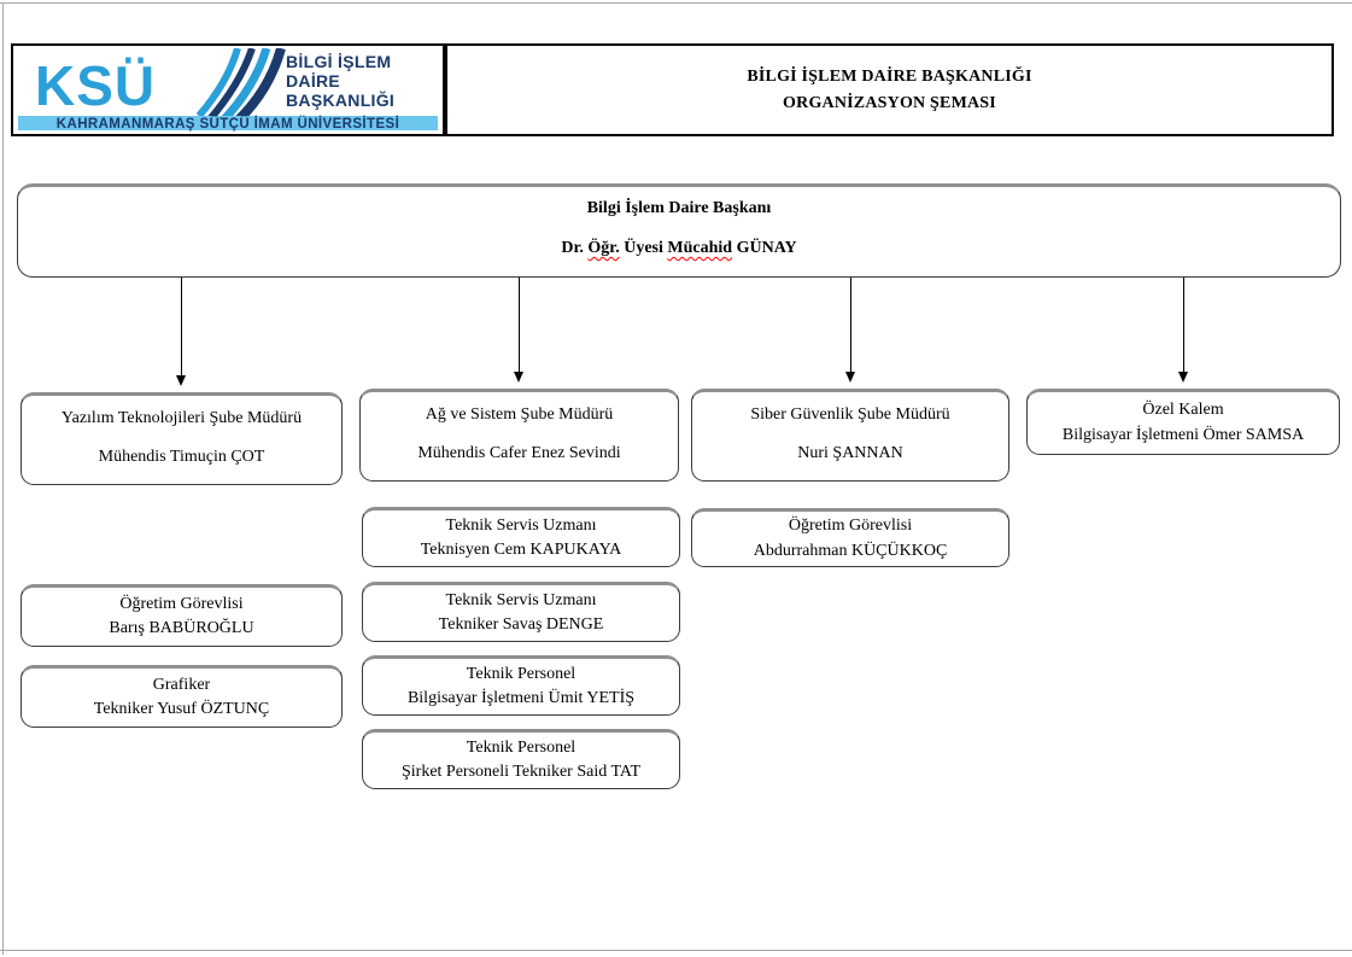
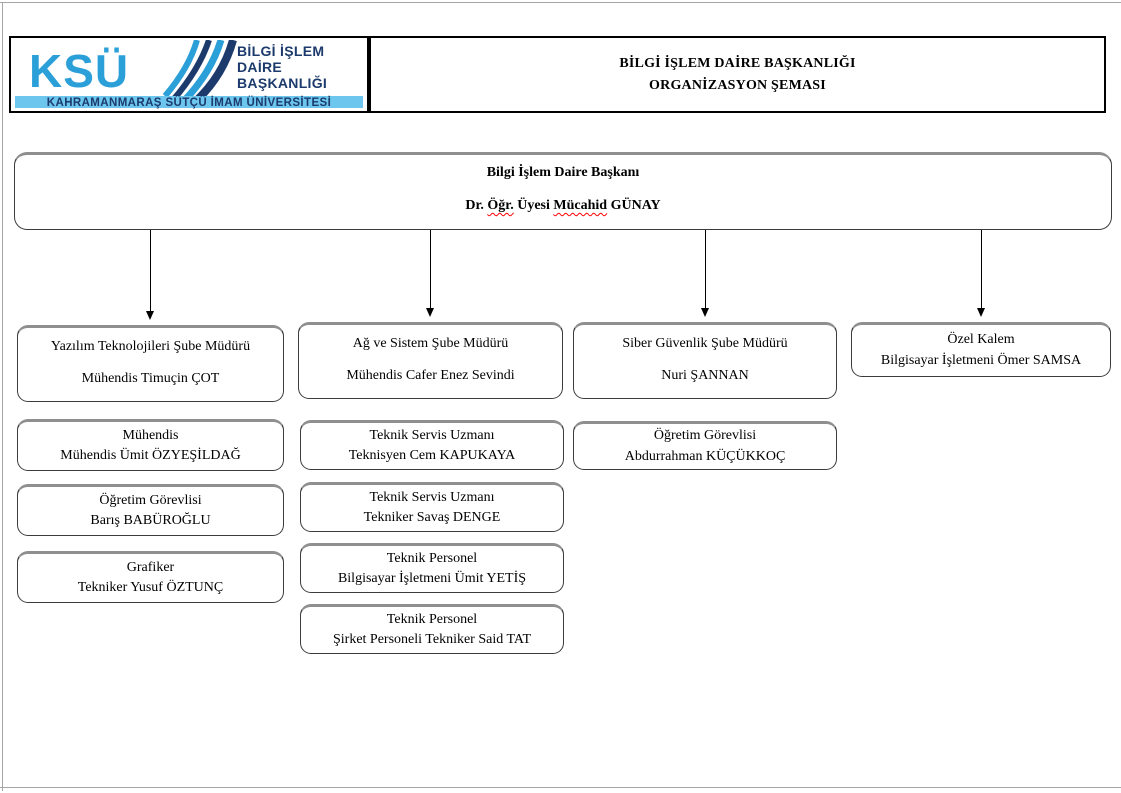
  KSÜ
  BİLGİ İŞLEM
  DAİRE
  BAŞKANLIĞI
  KAHRAMANMARAŞ SÜTÇÜ İMAM ÜNİVERSİTESİ
  BİLGİ İŞLEM DAİRE BAŞKANLIĞI
  ORGANİZASYON ŞEMASI
  Bilgi İşlem Daire Başkanı
  Dr. Öğr. Üyesi Mücahid GÜNAY
  Yazılım Teknolojileri Şube Müdürü
  Mühendis Timuçin ÇOT
  Ağ ve Sistem Şube Müdürü
  Mühendis Cafer Enez Sevindi
  Siber Güvenlik Şube Müdürü
  Nuri ŞANNAN
  Özel Kalem
  Bilgisayar İşletmeni Ömer SAMSA
+ Mühendis
+ Mühendis Ümit ÖZYEŞİLDAĞ
  Öğretim Görevlisi
  Barış BABÜROĞLU
  Grafiker
  Tekniker Yusuf ÖZTUNÇ
  Teknik Servis Uzmanı
  Teknisyen Cem KAPUKAYA
  Teknik Servis Uzmanı
  Tekniker Savaş DENGE
  Teknik Personel
  Bilgisayar İşletmeni Ümit YETİŞ
  Teknik Personel
  Şirket Personeli Tekniker Said TAT
  Öğretim Görevlisi
  Abdurrahman KÜÇÜKKOÇ
